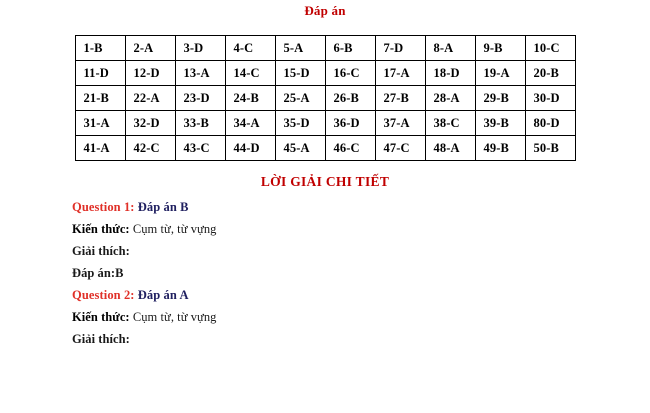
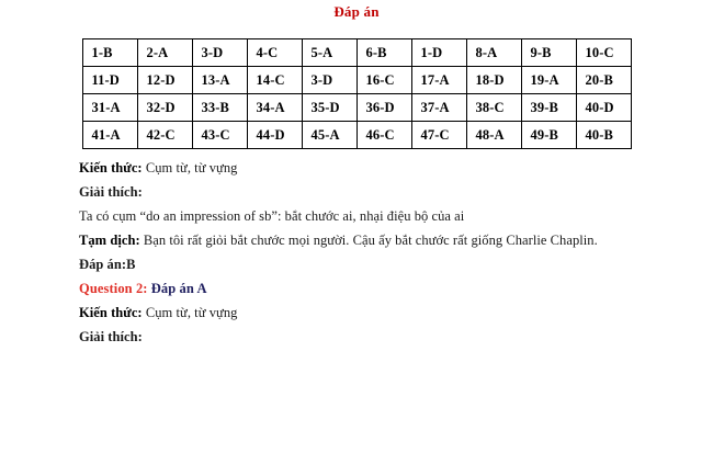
  Đáp án
- 1-B	2-A	3-D	4-C	5-A	6-B	7-D	8-A	9-B	10-C
+ 1-B	2-A	3-D	4-C	5-A	6-B	1-D	8-A	9-B	10-C
- 11-D	12-D	13-A	14-C	15-D	16-C	17-A	18-D	19-A	20-B
+ 11-D	12-D	13-A	14-C	3-D	16-C	17-A	18-D	19-A	20-B
- 21-B	22-A	23-D	24-B	25-A	26-B	27-B	28-A	29-B	30-D
- 31-A	32-D	33-B	34-A	35-D	36-D	37-A	38-C	39-B	80-D
+ 31-A	32-D	33-B	34-A	35-D	36-D	37-A	38-C	39-B	40-D
- 41-A	42-C	43-C	44-D	45-A	46-C	47-C	48-A	49-B	50-B
+ 41-A	42-C	43-C	44-D	45-A	46-C	47-C	48-A	49-B	40-B
- LỜI GIẢI CHI TIẾT
- Question 1: Đáp án B
  Kiến thức: Cụm từ, từ vựng
  Giải thích:
+ Ta có cụm “do an impression of sb”: bắt chước ai, nhại điệu bộ của ai
+ Tạm dịch: Bạn tôi rất giỏi bắt chước mọi người. Cậu ấy bắt chước rất giống Charlie Chaplin.
  Đáp án:B
  Question 2: Đáp án A
  Kiến thức: Cụm từ, từ vựng
  Giải thích:
